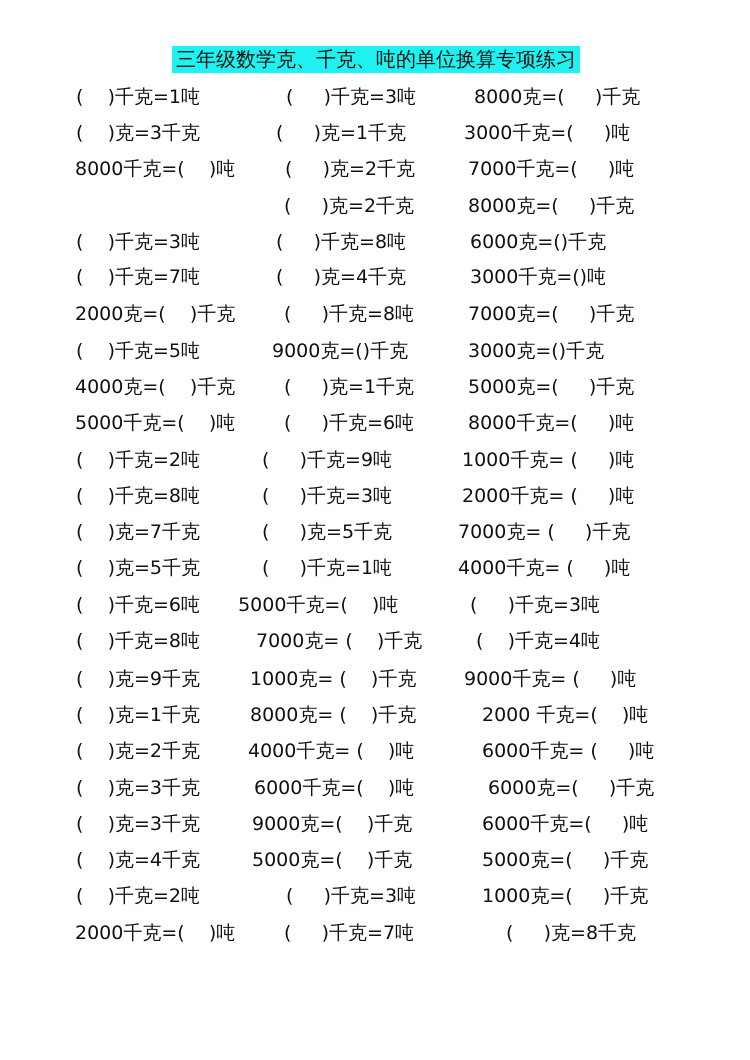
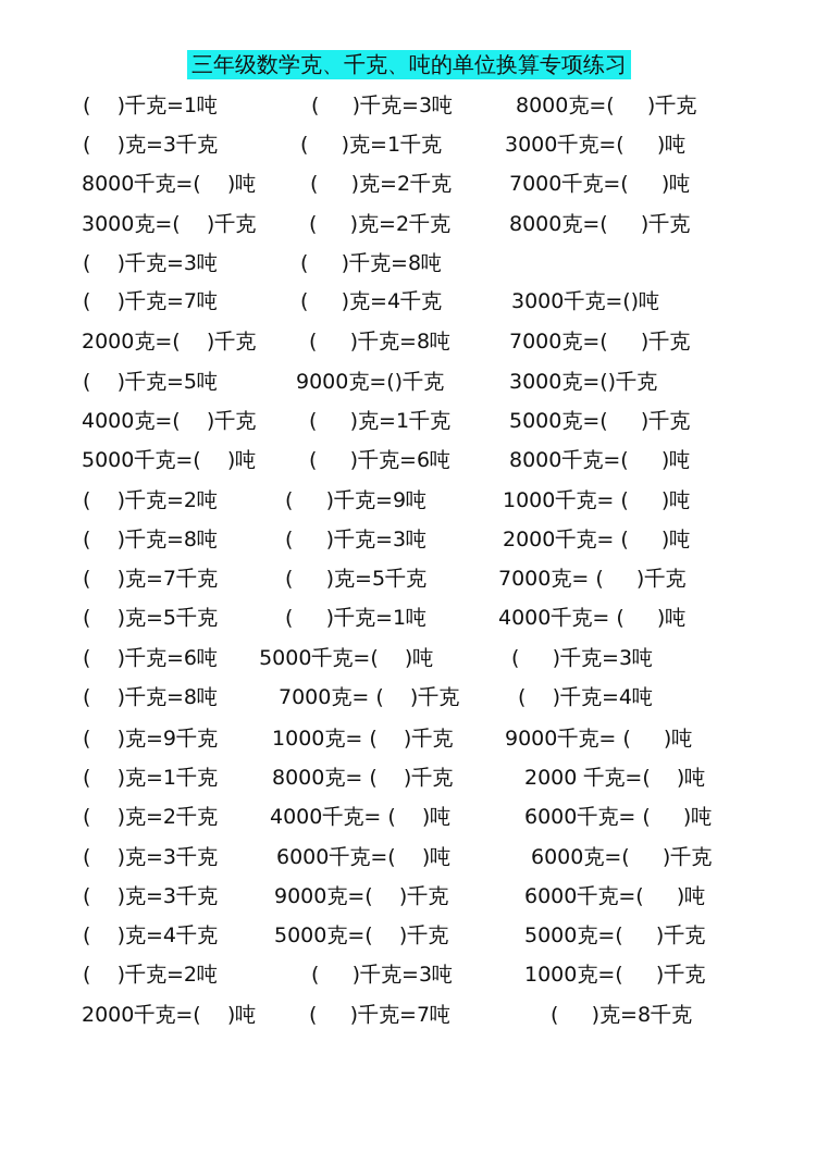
  三年级数学克、千克、吨的单位换算专项练习
  ( )千克=1吨
  ( )千克=3吨
  8000克=( )千克
  ( )克=3千克
  ( )克=1千克
  3000千克=( )吨
  8000千克=( )吨
  ( )克=2千克
  7000千克=( )吨
+ 3000克=( )千克
  ( )克=2千克
  8000克=( )千克
  ( )千克=3吨
  ( )千克=8吨
- 6000克=()千克
  ( )千克=7吨
  ( )克=4千克
  3000千克=()吨
  2000克=( )千克
  ( )千克=8吨
  7000克=( )千克
  ( )千克=5吨
  9000克=()千克
  3000克=()千克
  4000克=( )千克
  ( )克=1千克
  5000克=( )千克
  5000千克=( )吨
  ( )千克=6吨
  8000千克=( )吨
  ( )千克=2吨
  ( )千克=9吨
  1000千克= ( )吨
  ( )千克=8吨
  ( )千克=3吨
  2000千克= ( )吨
  ( )克=7千克
  ( )克=5千克
  7000克= ( )千克
  ( )克=5千克
  ( )千克=1吨
  4000千克= ( )吨
  ( )千克=6吨
  5000千克=( )吨
  ( )千克=3吨
  ( )千克=8吨
  7000克= ( )千克
  ( )千克=4吨
  ( )克=9千克
  1000克= ( )千克
  9000千克= ( )吨
  ( )克=1千克
  8000克= ( )千克
  2000 千克=( )吨
  ( )克=2千克
  4000千克= ( )吨
  6000千克= ( )吨
  ( )克=3千克
  6000千克=( )吨
  6000克=( )千克
  ( )克=3千克
  9000克=( )千克
  6000千克=( )吨
  ( )克=4千克
  5000克=( )千克
  5000克=( )千克
  ( )千克=2吨
  ( )千克=3吨
  1000克=( )千克
  2000千克=( )吨
  ( )千克=7吨
  ( )克=8千克
